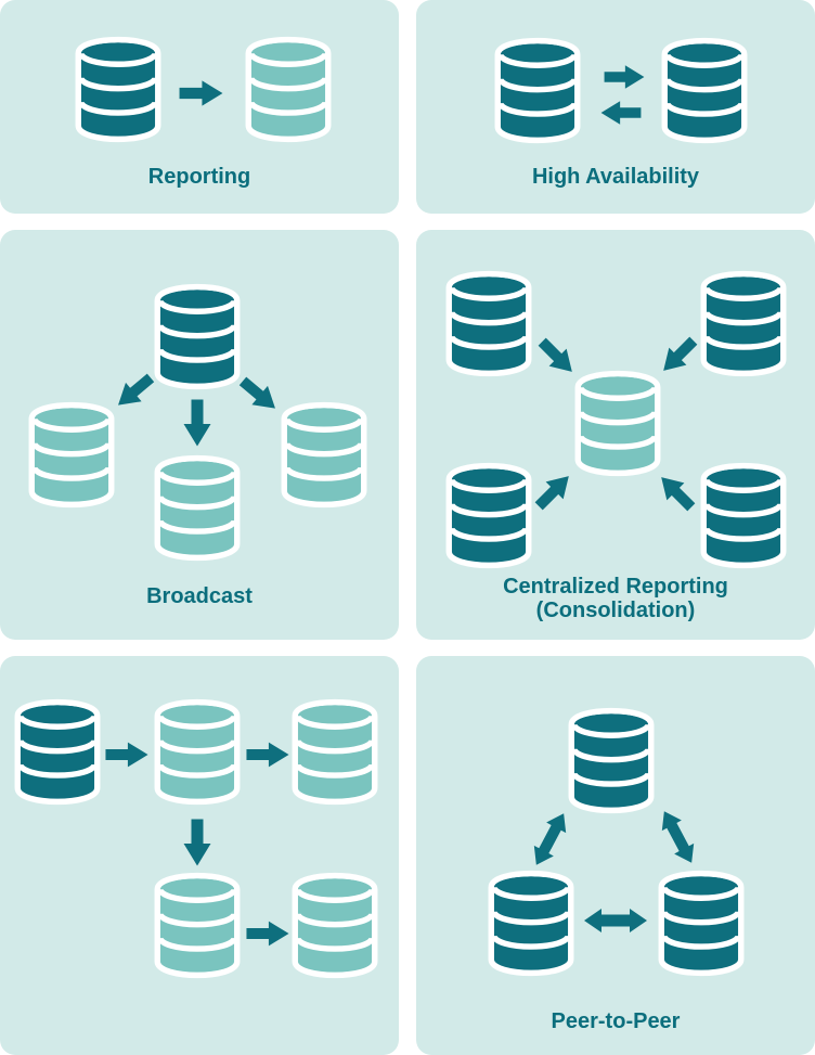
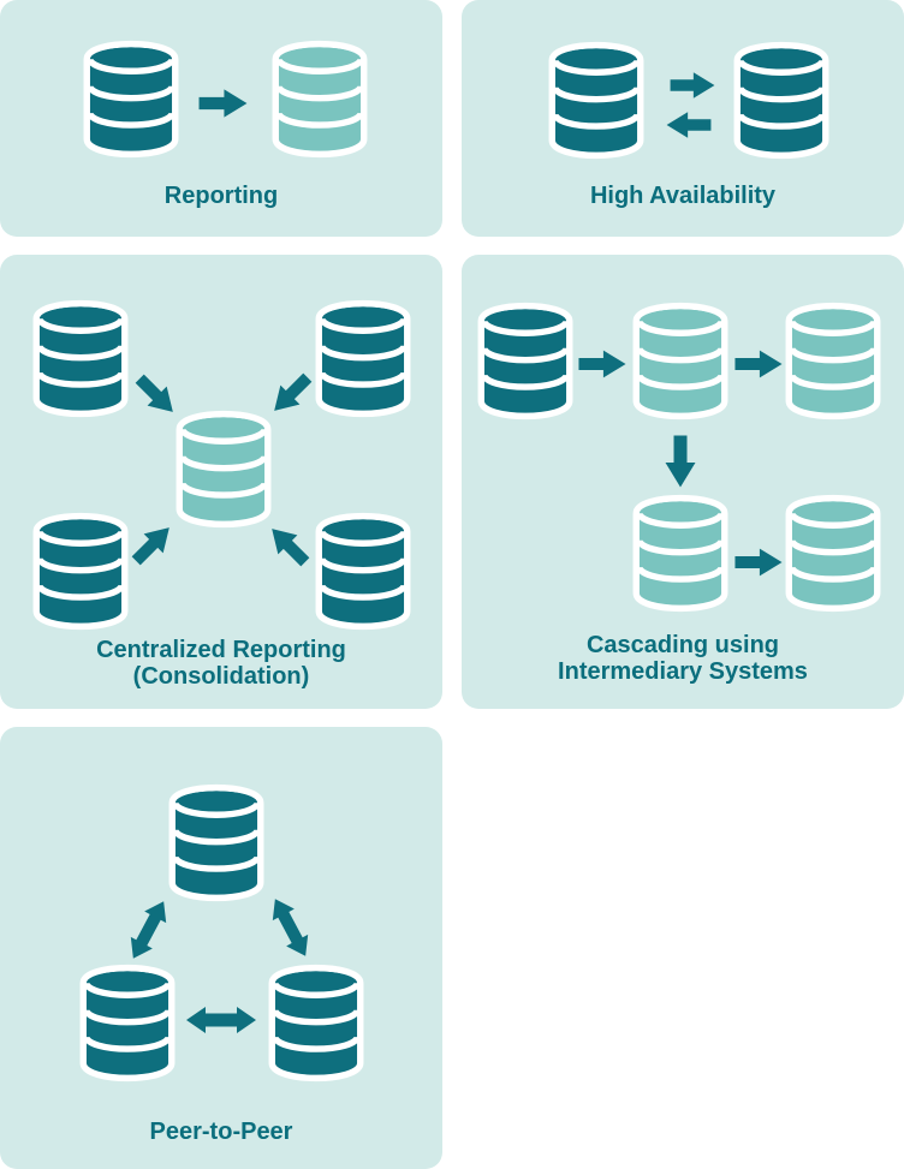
  Reporting
  High Availability
- Broadcast
  Centralized Reporting
  (Consolidation)
+ Cascading using
+ Intermediary Systems
  Peer-to-Peer
